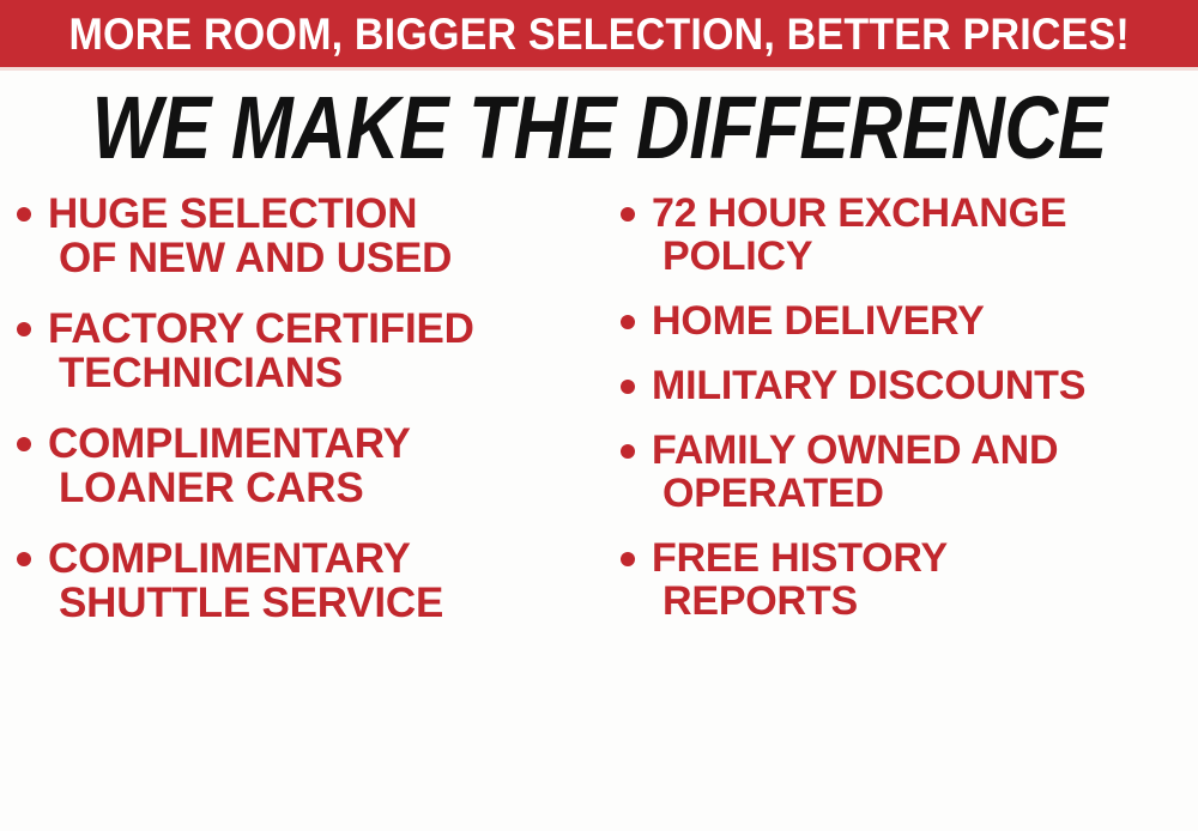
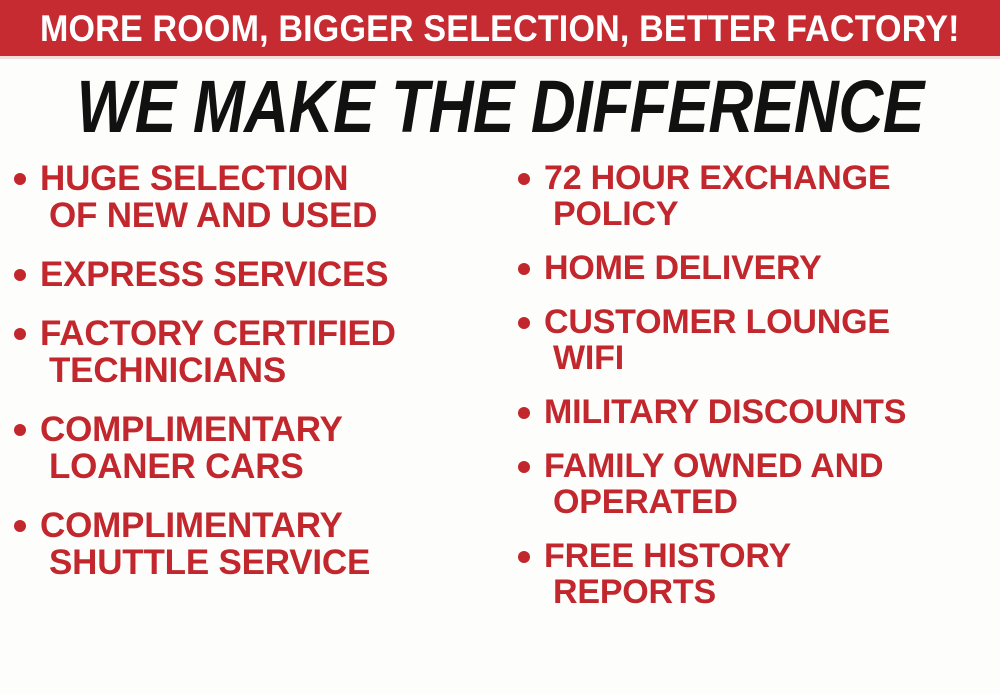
- MORE ROOM, BIGGER SELECTION, BETTER PRICES!
+ MORE ROOM, BIGGER SELECTION, BETTER FACTORY!
  WE MAKE THE DIFFERENCE
  HUGE SELECTION
  OF NEW AND USED
+ EXPRESS SERVICES
  FACTORY CERTIFIED
  TECHNICIANS
  COMPLIMENTARY
  LOANER CARS
  COMPLIMENTARY
  SHUTTLE SERVICE
  72 HOUR EXCHANGE
  POLICY
  HOME DELIVERY
+ CUSTOMER LOUNGE
+ WIFI
  MILITARY DISCOUNTS
  FAMILY OWNED AND
  OPERATED
  FREE HISTORY
  REPORTS
